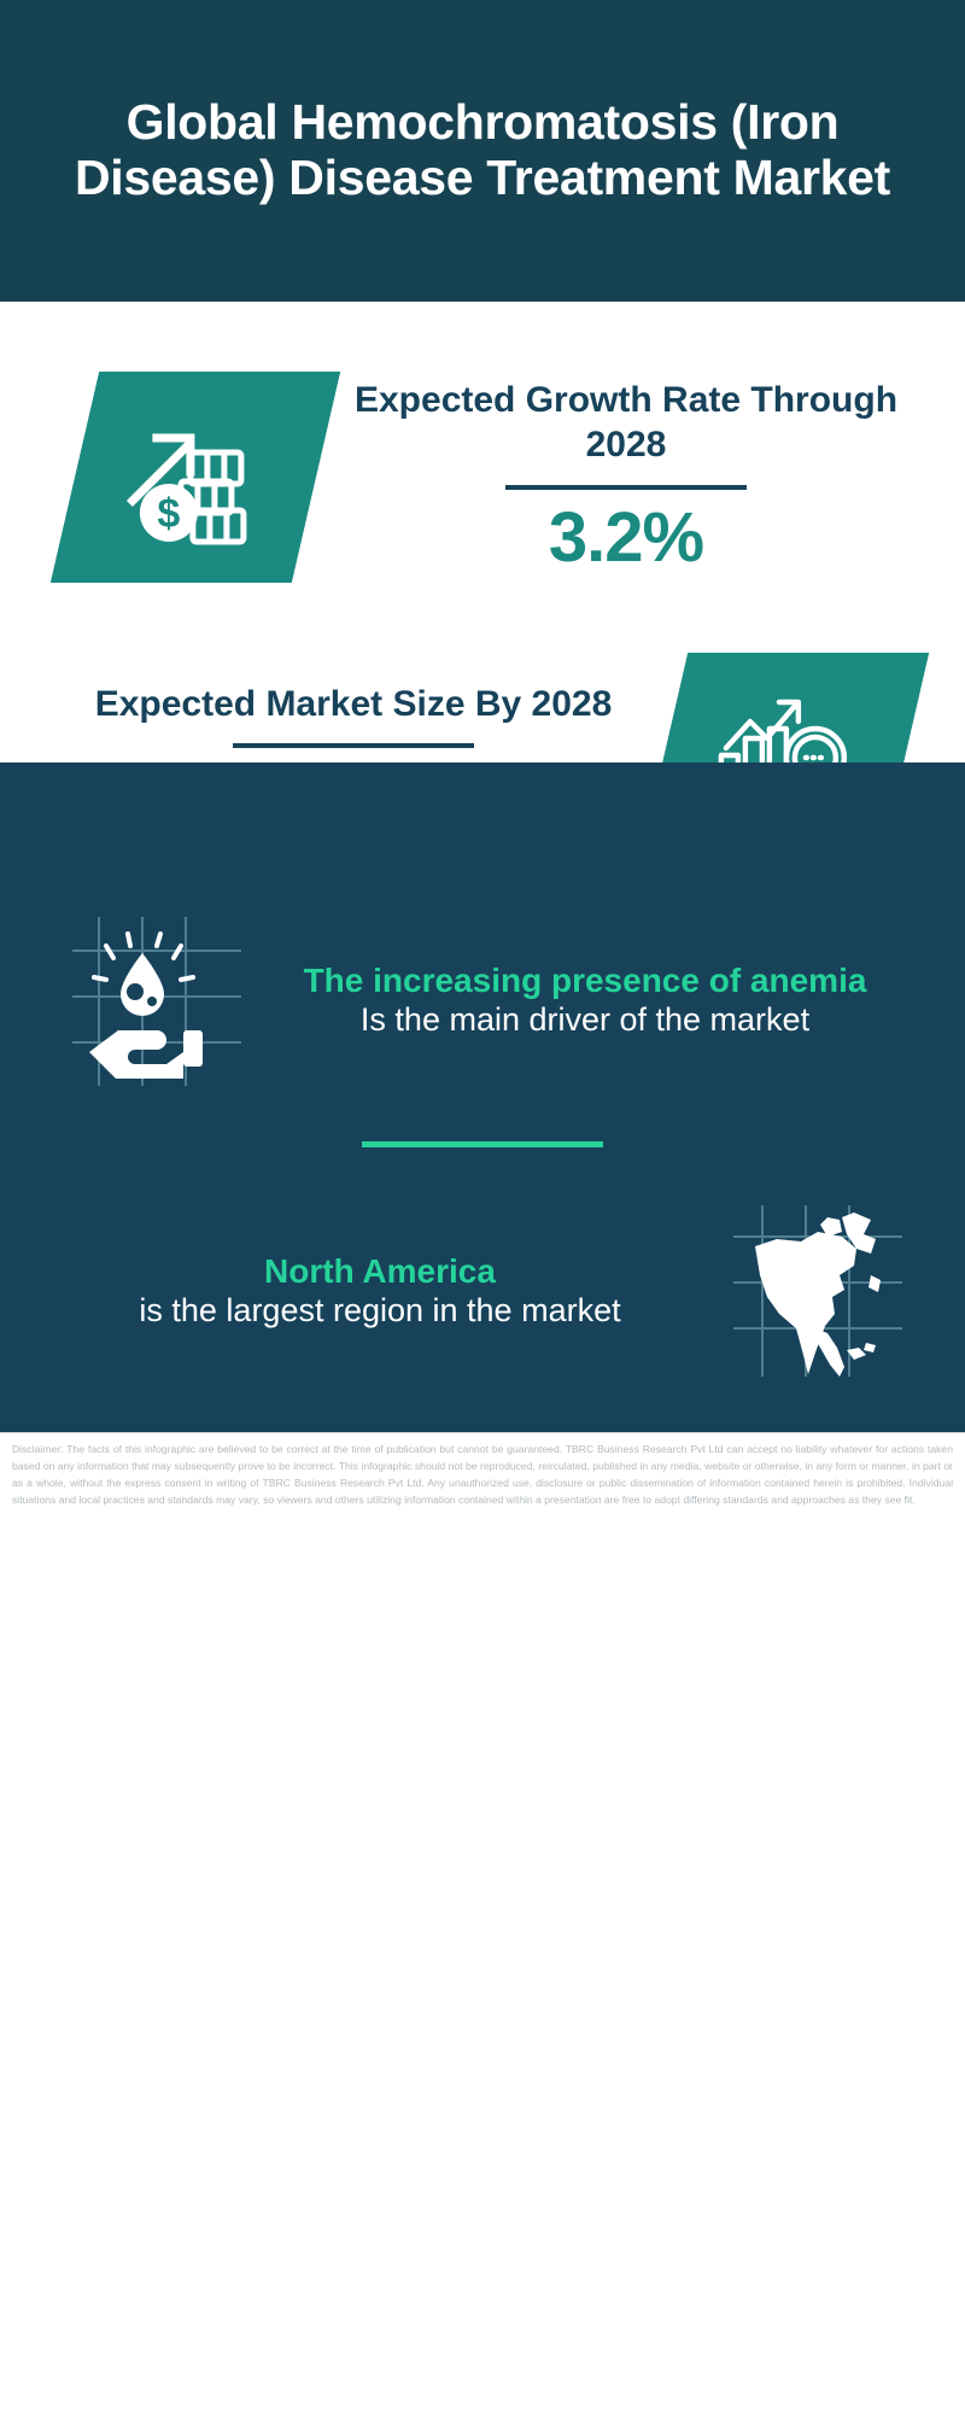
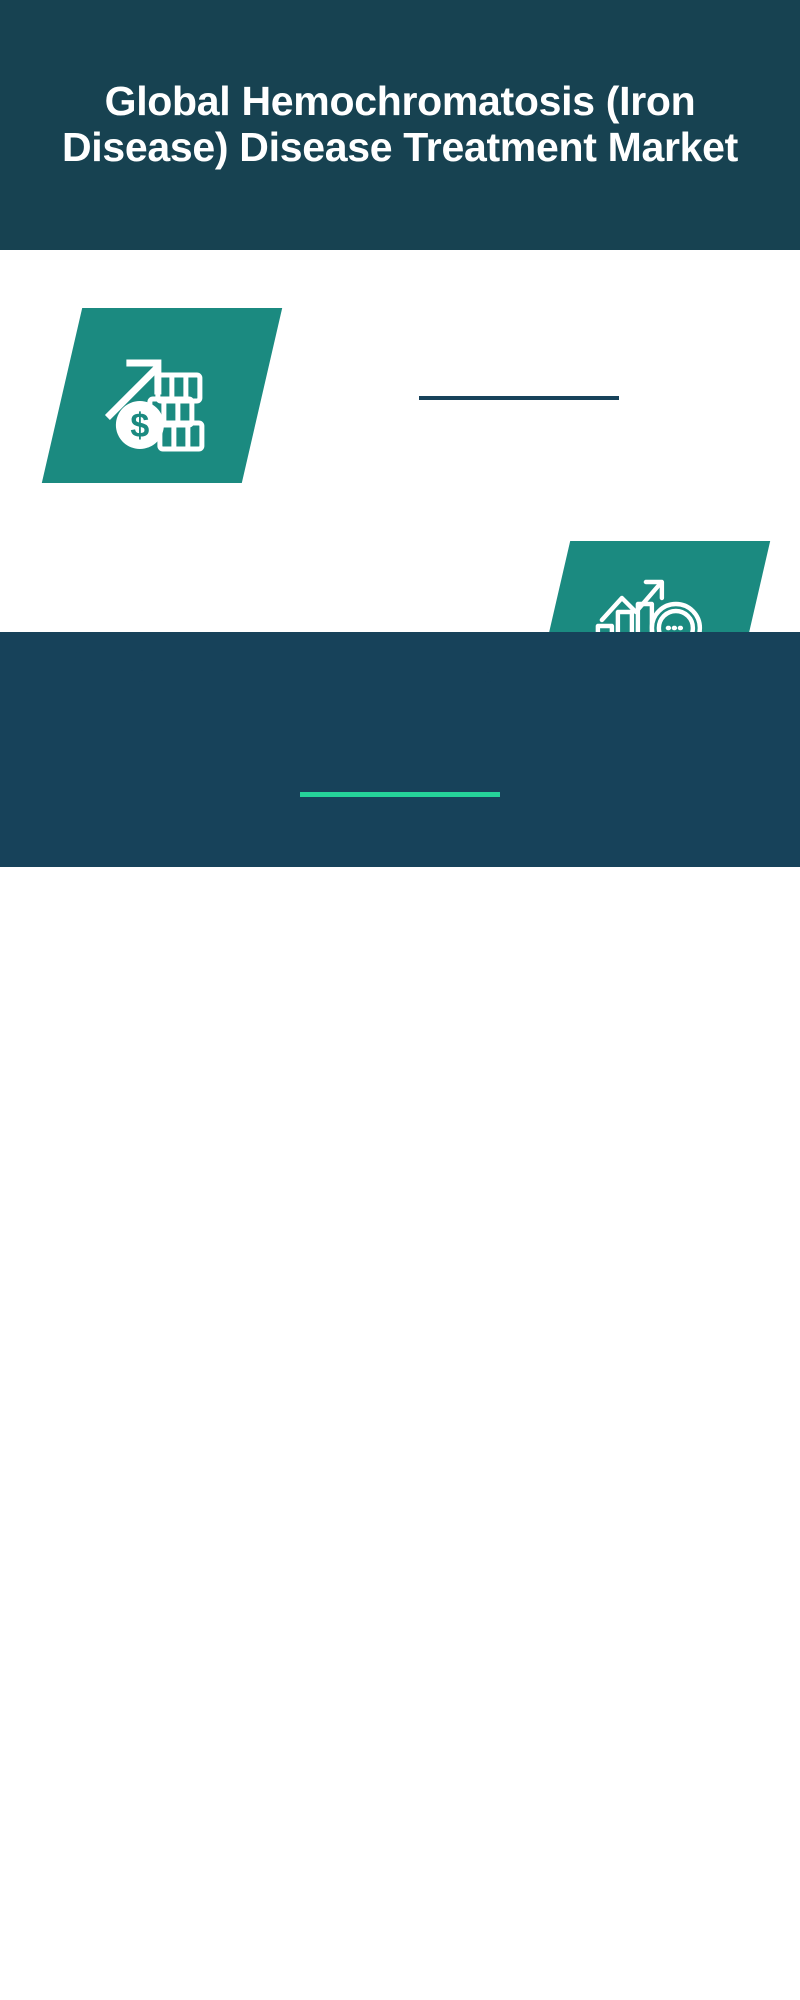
  Global Hemochromatosis (Iron Disease) Disease Treatment Market
- Expected Growth Rate Through 2028
- 3.2%
- Expected Market Size By 2028
- The increasing presence of anemia
- Is the main driver of the market
- North America
- is the largest region in the market
- Disclaimer: The facts of this infographic are believed to be correct at the time of publication but cannot be guaranteed. TBRC Business Research Pvt Ltd can accept no liability whatever for actions taken based on any information that may subsequently prove to be incorrect. This infographic should not be reproduced, reirculated, published in any media, website or otherwise, in any form or manner, in part or as a whole, without the express consent in writing of TBRC Business Research Pvt Ltd. Any unauthorized use, disclosure or public dissemination of information contained herein is prohibited. Individual situations and local practices and standards may vary, so viewers and others utilizing information contained within a presentation are free to adopt differing standards and approaches as they see fit.
